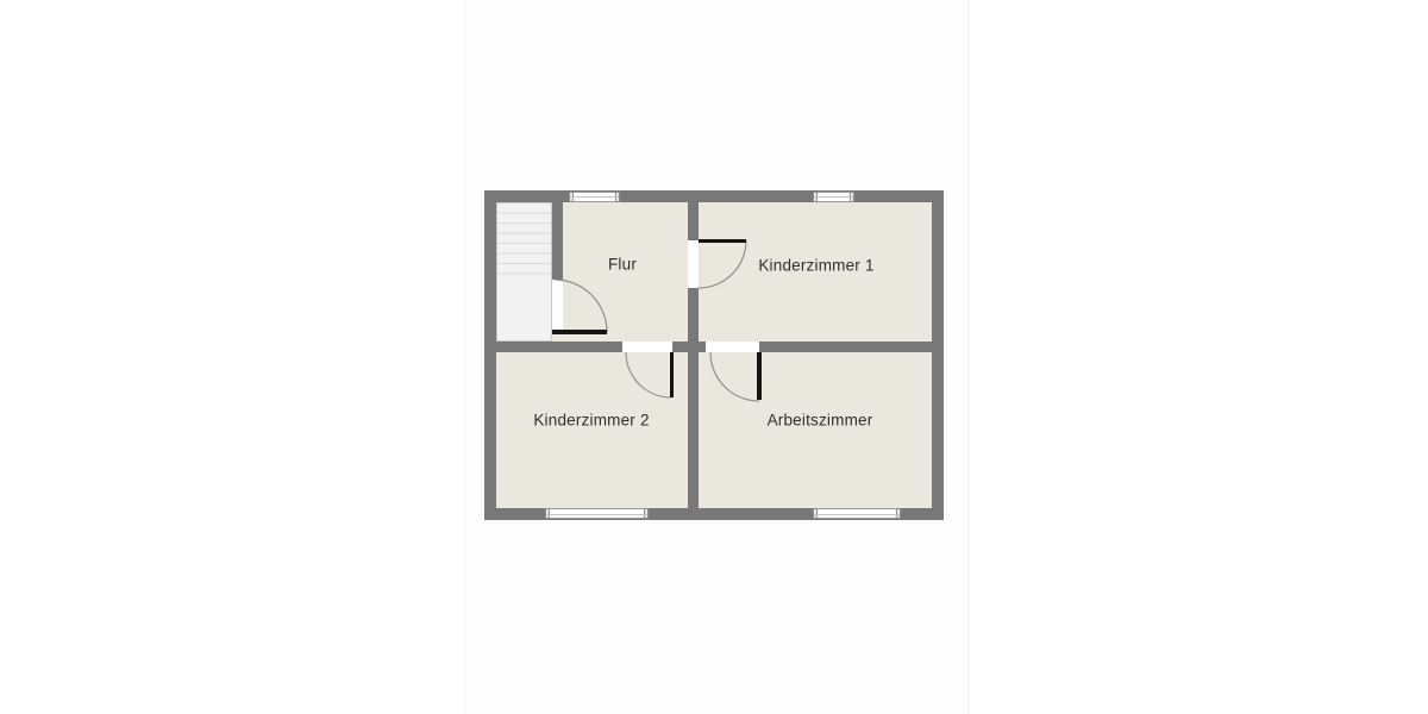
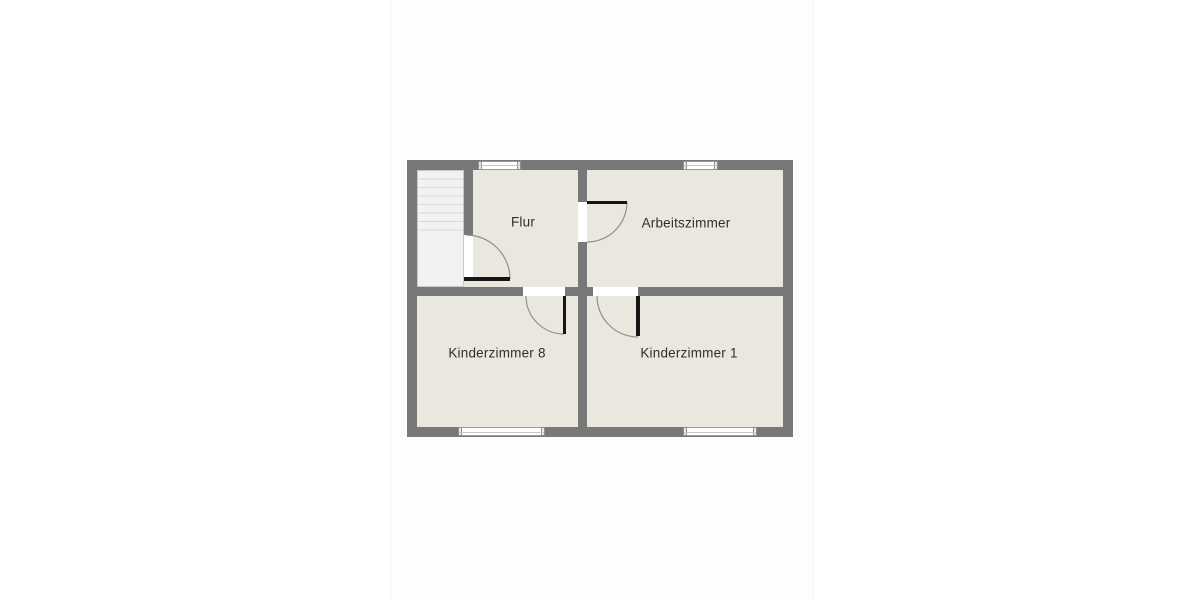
  Flur
- Kinderzimmer 1
+ Arbeitszimmer
- Kinderzimmer 2
+ Kinderzimmer 8
- Arbeitszimmer
+ Kinderzimmer 1
